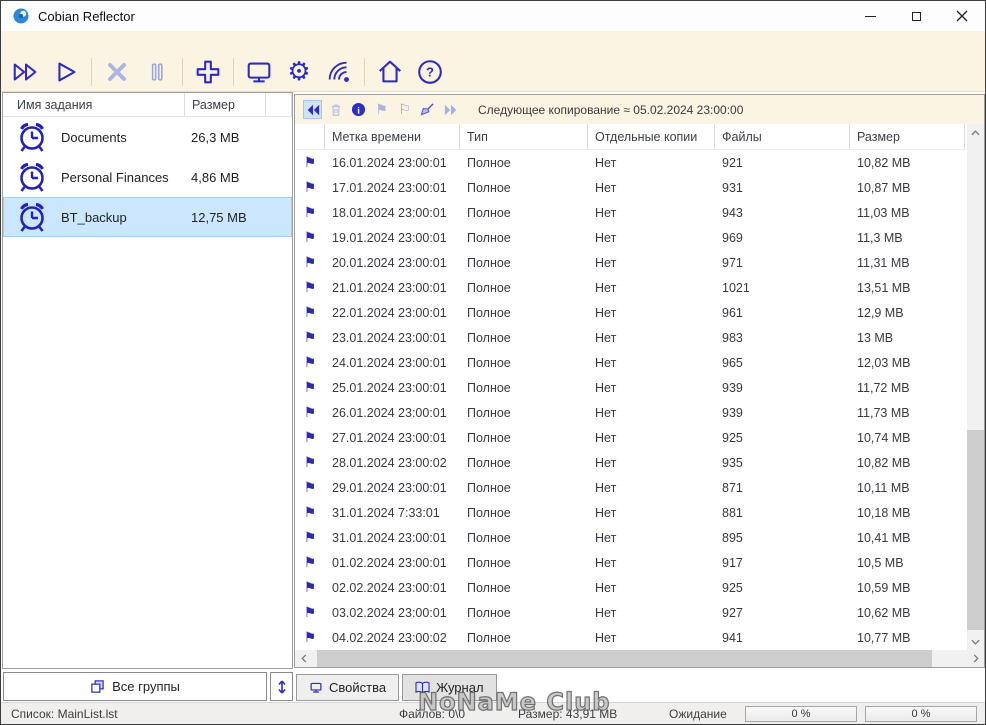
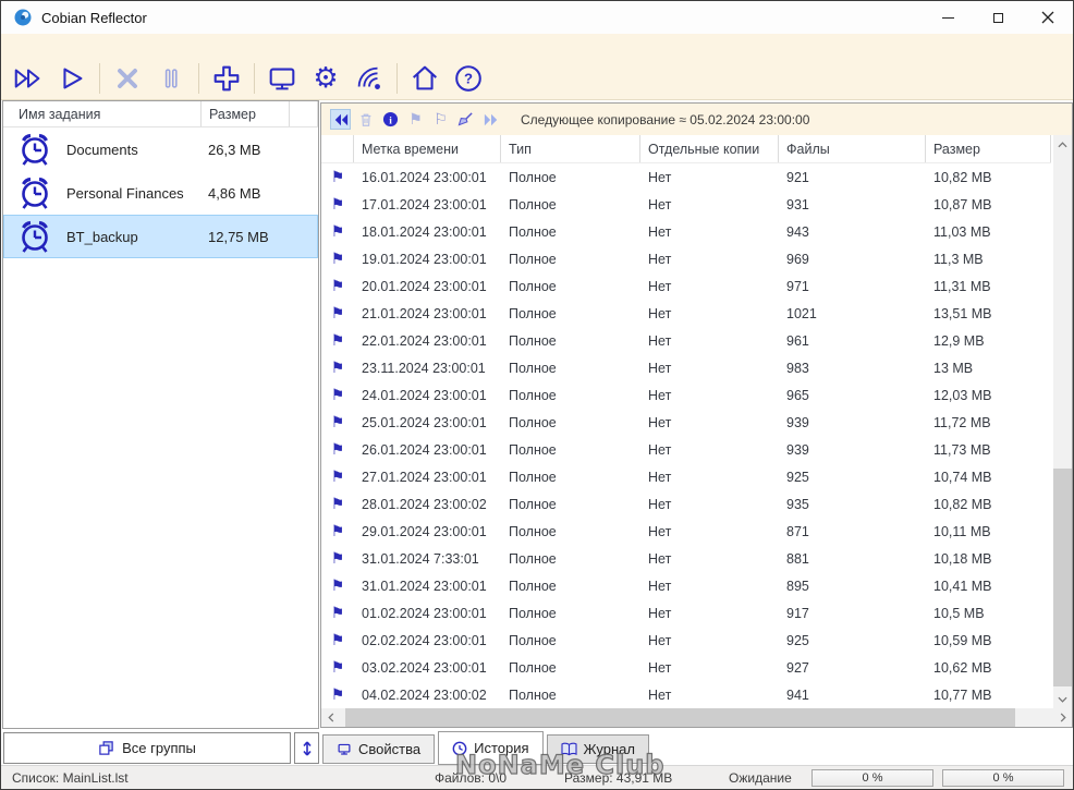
  Cobian Reflector
  ⚙
  ?
  Имя задания
  Размер
  Documents
  26,3 MB
  Personal Finances
  4,86 MB
  BT_backup
  12,75 MB
  Все группы
  i
  Следующее копирование ≈ 05.02.2024 23:00:00
  Метка времени
  Тип
  Отдельные копии
  Файлы
  Размер
  16.01.2024 23:00:01
  Полное
  Нет
  921
  10,82 MB
  17.01.2024 23:00:01
  Полное
  Нет
  931
  10,87 MB
  18.01.2024 23:00:01
  Полное
  Нет
  943
  11,03 MB
  19.01.2024 23:00:01
  Полное
  Нет
  969
  11,3 MB
  20.01.2024 23:00:01
  Полное
  Нет
  971
  11,31 MB
  21.01.2024 23:00:01
  Полное
  Нет
  1021
  13,51 MB
  22.01.2024 23:00:01
  Полное
  Нет
  961
  12,9 MB
- 23.01.2024 23:00:01
+ 23.11.2024 23:00:01
  Полное
  Нет
  983
  13 MB
  24.01.2024 23:00:01
  Полное
  Нет
  965
  12,03 MB
  25.01.2024 23:00:01
  Полное
  Нет
  939
  11,72 MB
  26.01.2024 23:00:01
  Полное
  Нет
  939
  11,73 MB
  27.01.2024 23:00:01
  Полное
  Нет
  925
  10,74 MB
  28.01.2024 23:00:02
  Полное
  Нет
  935
  10,82 MB
  29.01.2024 23:00:01
  Полное
  Нет
  871
  10,11 MB
  31.01.2024 7:33:01
  Полное
  Нет
  881
  10,18 MB
  31.01.2024 23:00:01
  Полное
  Нет
  895
  10,41 MB
  01.02.2024 23:00:01
  Полное
  Нет
  917
  10,5 MB
  02.02.2024 23:00:01
  Полное
  Нет
  925
  10,59 MB
  03.02.2024 23:00:01
  Полное
  Нет
  927
  10,62 MB
  04.02.2024 23:00:02
  Полное
  Нет
  941
  10,77 MB
  Свойства
+ История
  Журнал
  Список: MainList.lst
  Файлов: 0\0
  Размер: 43,91 MB
  Ожидание
  0 %
  0 %
  NoNaMe Club
